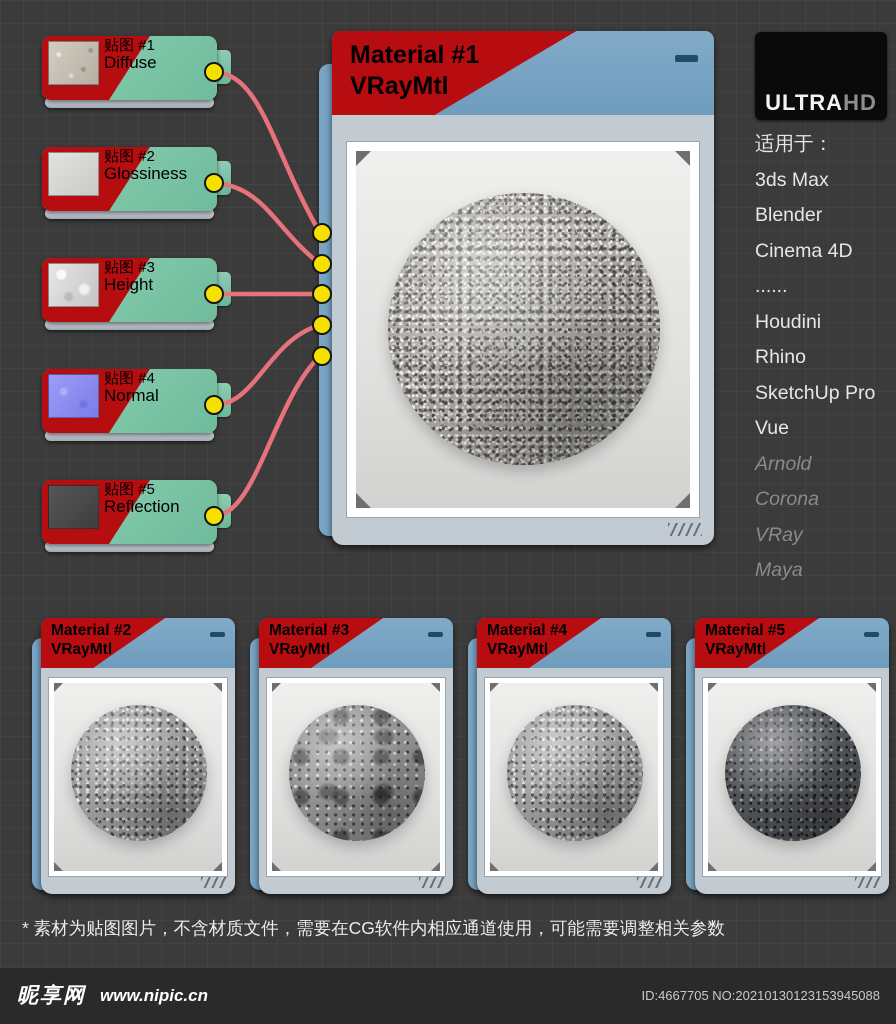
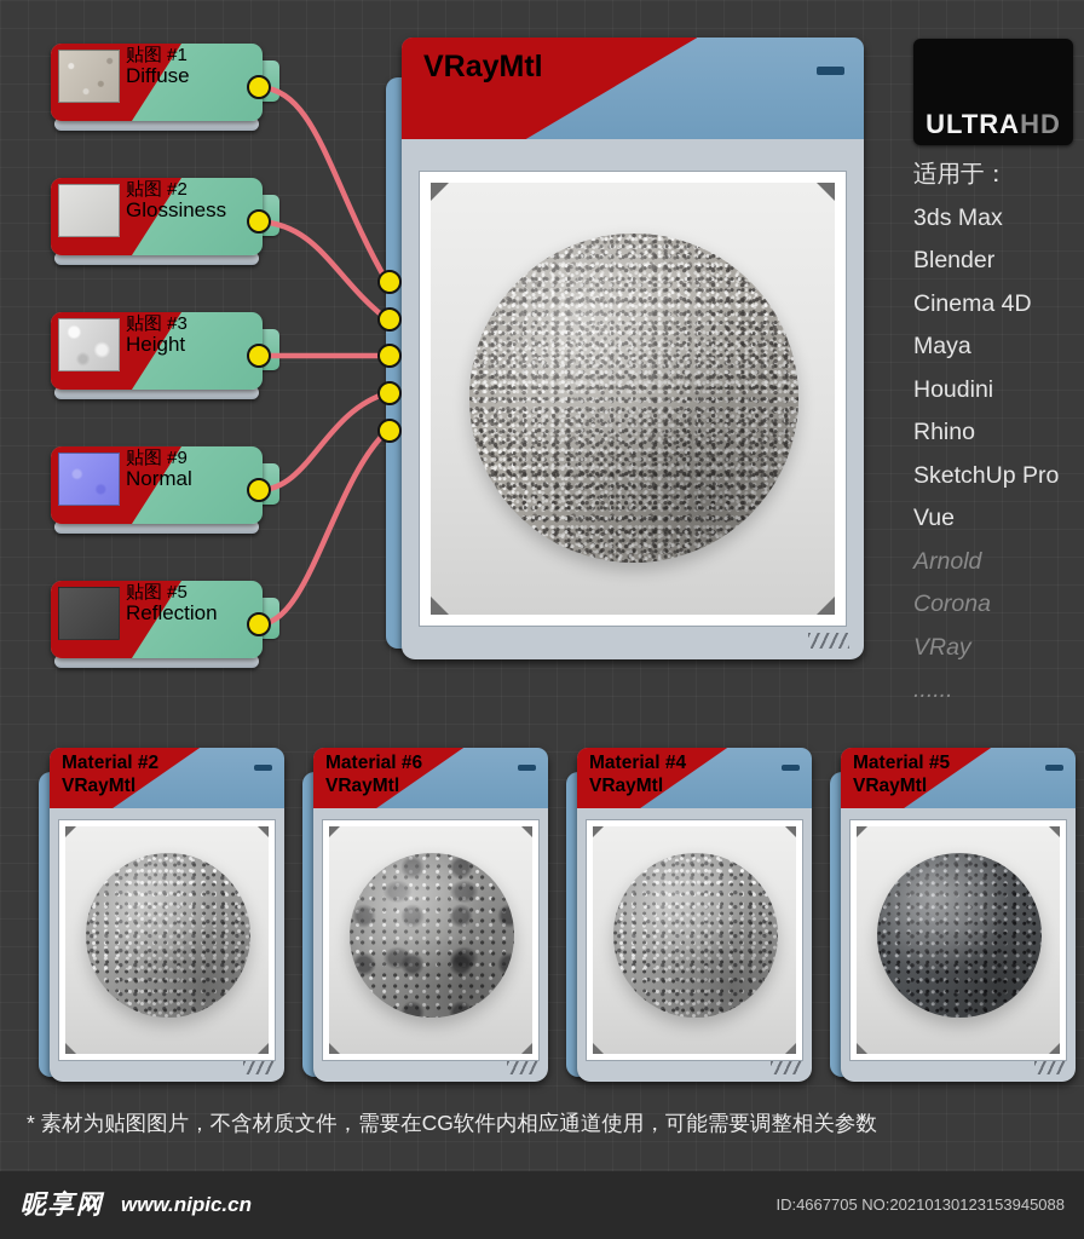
  贴图 #1
  Diffuse
  贴图 #2
  Glossiness
  贴图 #3
  Height
- 贴图 #4
+ 贴图 #9
  Normal
  贴图 #5
  Reflection
- Material #1
  VRayMtl
  ULTRAHD
  适用于：
  3ds Max
  Blender
  Cinema 4D
- ......
+ Maya
  Houdini
  Rhino
  SketchUp Pro
  Vue
  Arnold
  Corona
  VRay
- Maya
+ ......
  Material #2
  VRayMtl
- Material #3
+ Material #6
  VRayMtl
  Material #4
  VRayMtl
  Material #5
  VRayMtl
  * 素材为贴图图片，不含材质文件，需要在CG软件内相应通道使用，可能需要调整相关参数
  昵享网
  www.nipic.cn
  ID:4667705 NO:20210130123153945088
